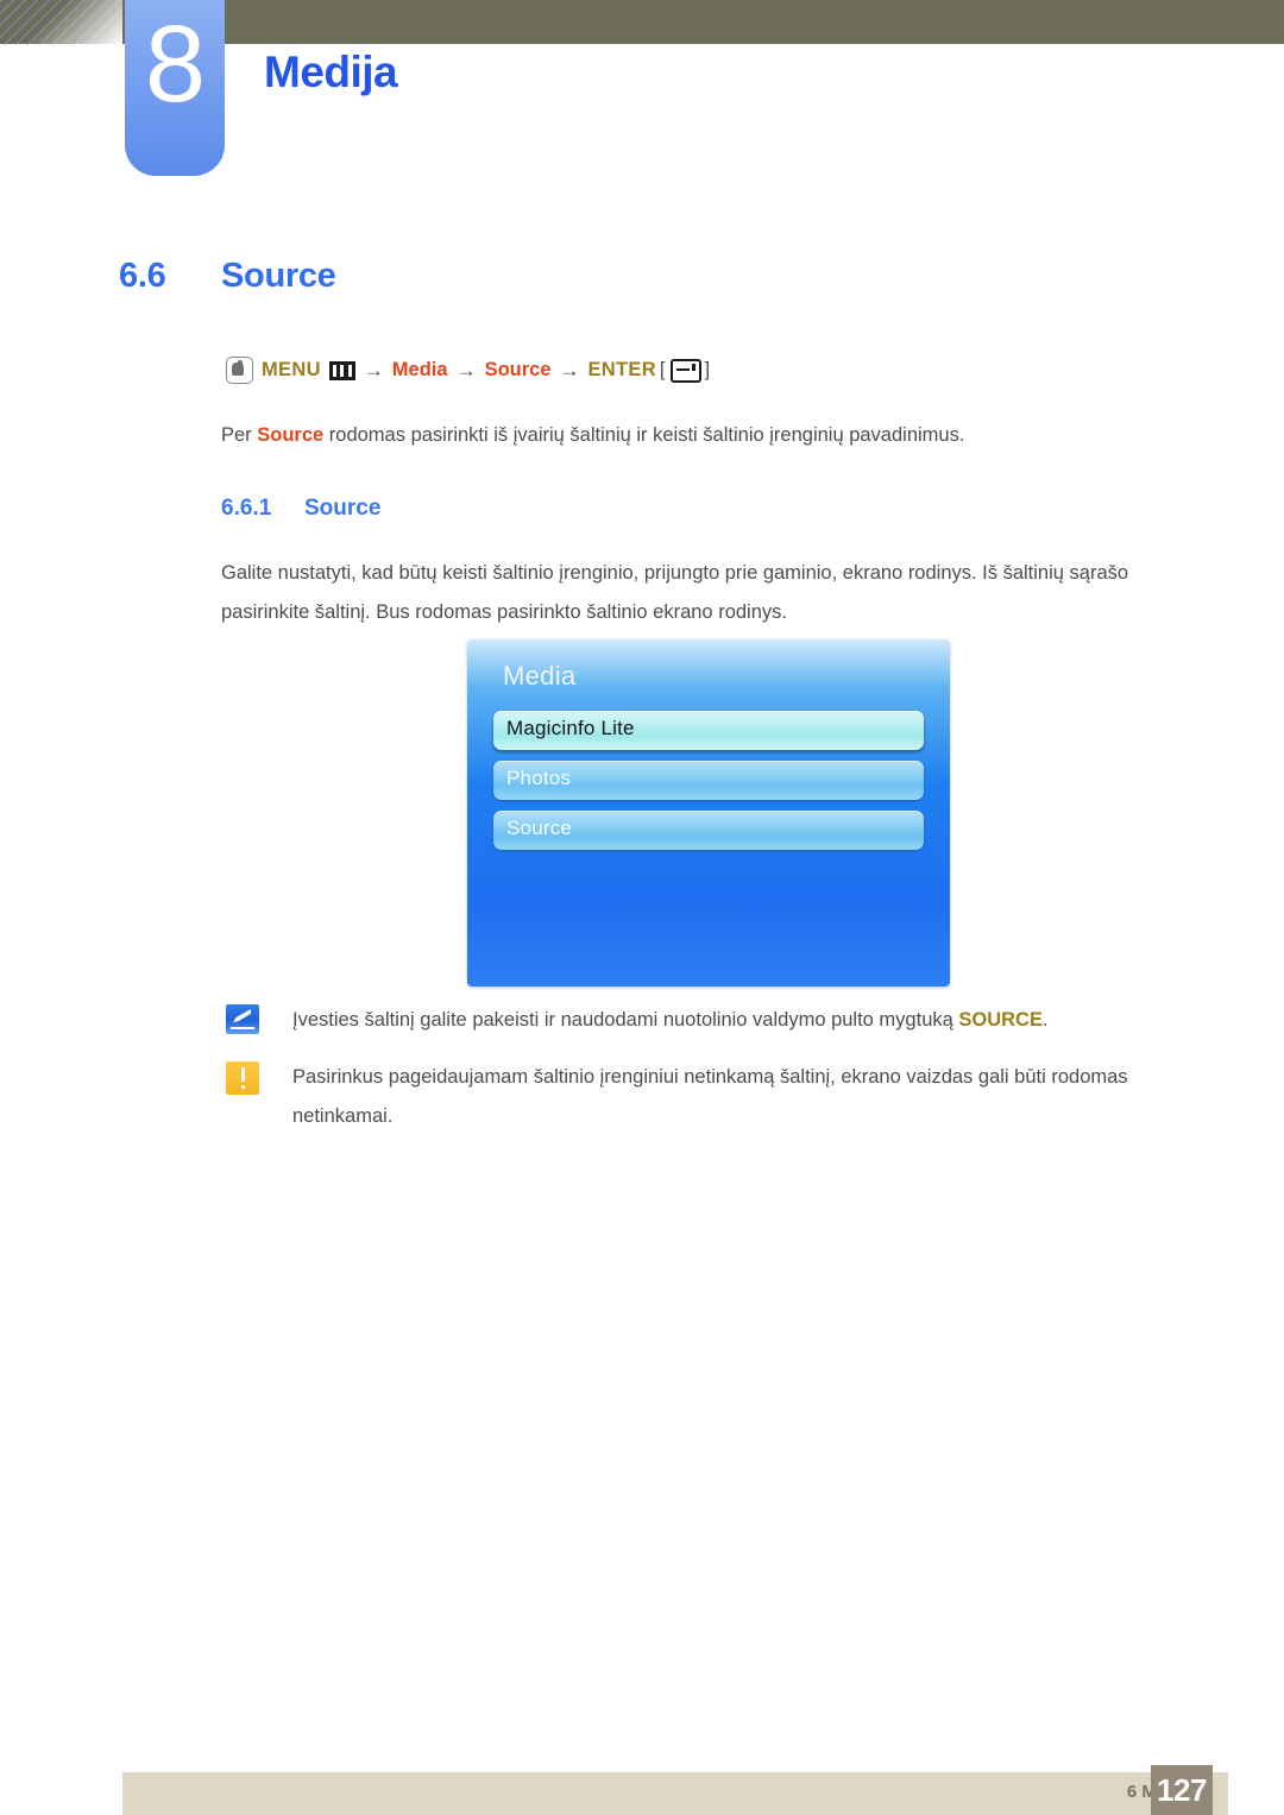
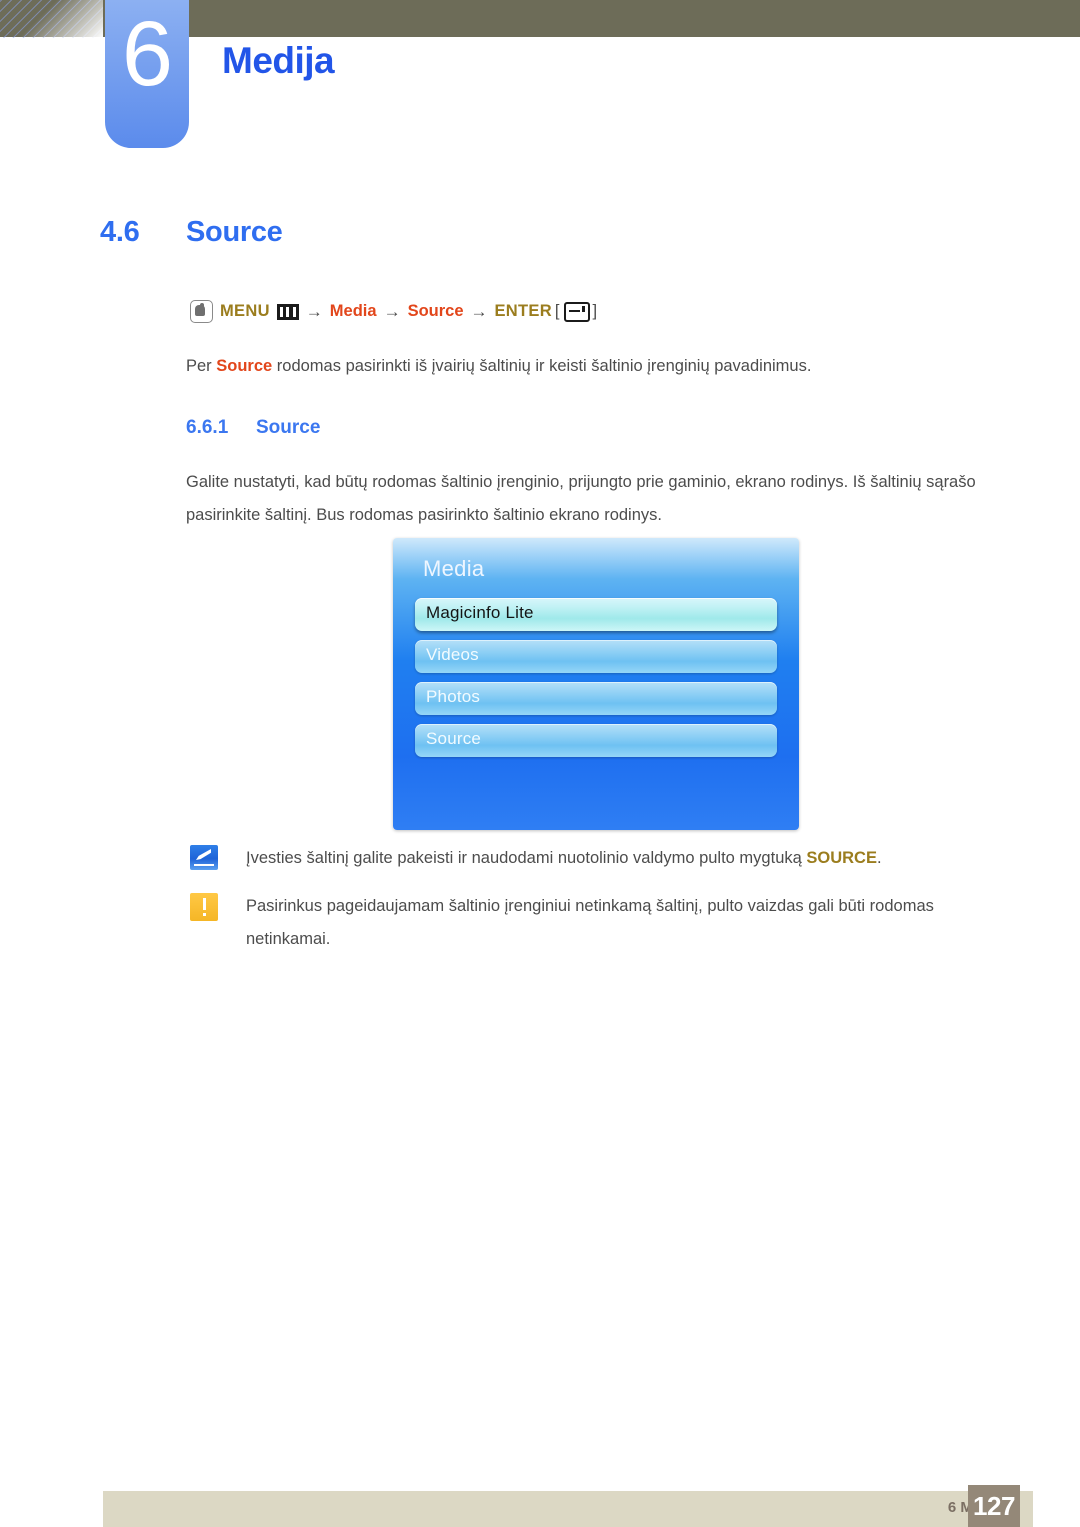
- 8
+ 6
  Medija
- 6.6 Source
+ 4.6 Source
  MENU
  →
  Media
  →
  Source
  →
  ENTER
  [
  ]
  Per Source rodomas pasirinkti iš įvairių šaltinių ir keisti šaltinio įrenginių pavadinimus.
  6.6.1 Source
- Galite nustatyti, kad būtų keisti šaltinio įrenginio, prijungto prie gaminio, ekrano rodinys. Iš šaltinių sąrašo pasirinkite šaltinį. Bus rodomas pasirinkto šaltinio ekrano rodinys.
+ Galite nustatyti, kad būtų rodomas šaltinio įrenginio, prijungto prie gaminio, ekrano rodinys. Iš šaltinių sąrašo pasirinkite šaltinį. Bus rodomas pasirinkto šaltinio ekrano rodinys.
  Media
  Magicinfo Lite
+ Videos
  Photos
  Source
  Įvesties šaltinį galite pakeisti ir naudodami nuotolinio valdymo pulto mygtuką SOURCE.
- Pasirinkus pageidaujamam šaltinio įrenginiui netinkamą šaltinį, ekrano vaizdas gali būti rodomas netinkamai.
+ Pasirinkus pageidaujamam šaltinio įrenginiui netinkamą šaltinį, pulto vaizdas gali būti rodomas netinkamai.
  127
